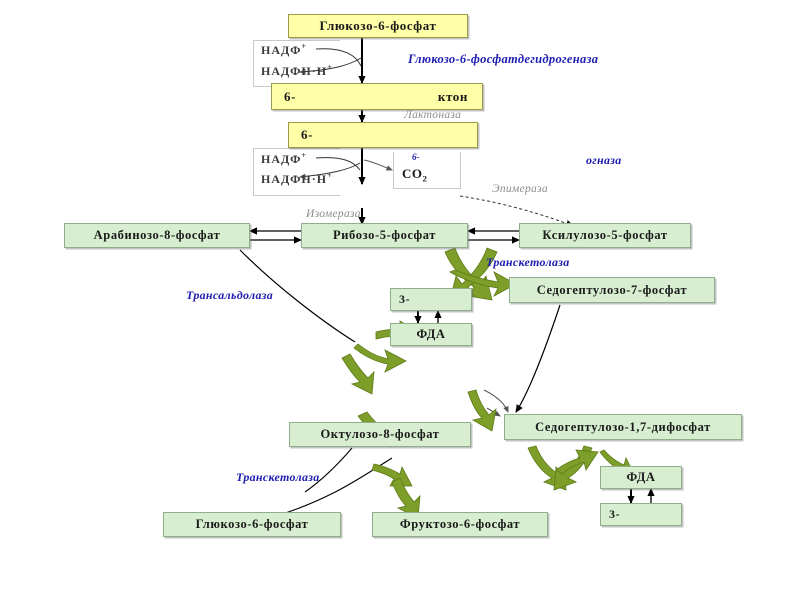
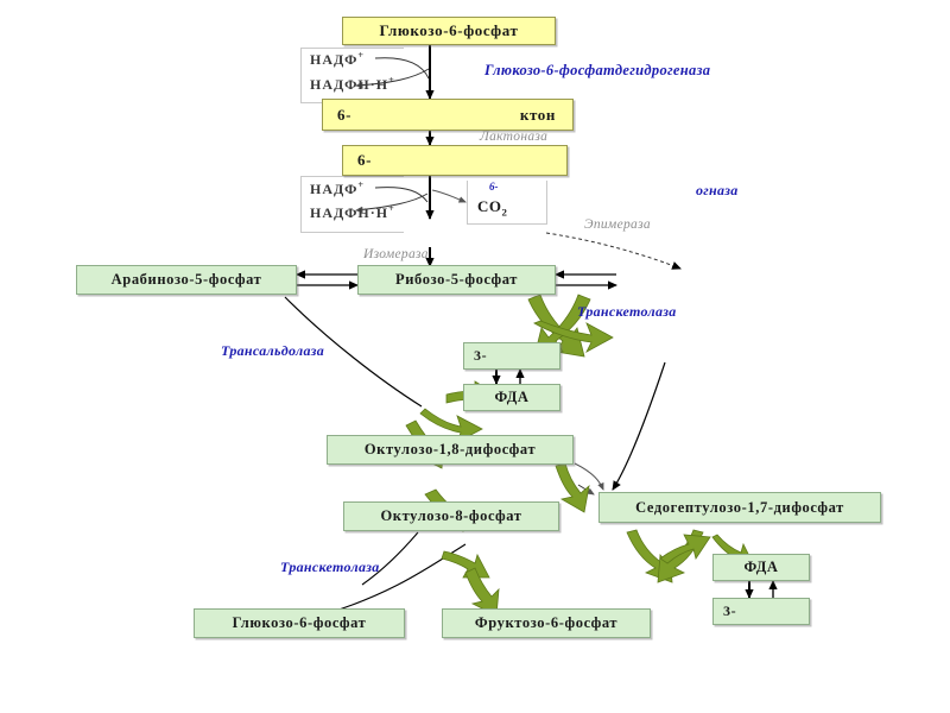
  Глюкозо-6-фосфат
  6-
  ктон
  6-
- Арабинозо-8-фосфат
+ Арабинозо-5-фосфат
  Рибозо-5-фосфат
- Ксилулозо-5-фосфат
- Седогептулозо-7-фосфат
  3-
  ФДА
+ Октулозо-1,8-дифосфат
  Октулозо-8-фосфат
  Седогептулозо-1,7-дифосфат
  ФДА
  3-
  Глюкозо-6-фосфат
  Фруктозо-6-фосфат
  НАДФ+
  НАДФН·Н+
  НАДФ+
  НАДФН·Н+
  6-
  CO2
  Глюкозо-6-фосфатдегидрогеназа
  Лактоназа
  огназа
  Эпимераза
  Изомераза
  Транскетолаза
  Трансальдолаза
  Транскетолаза
